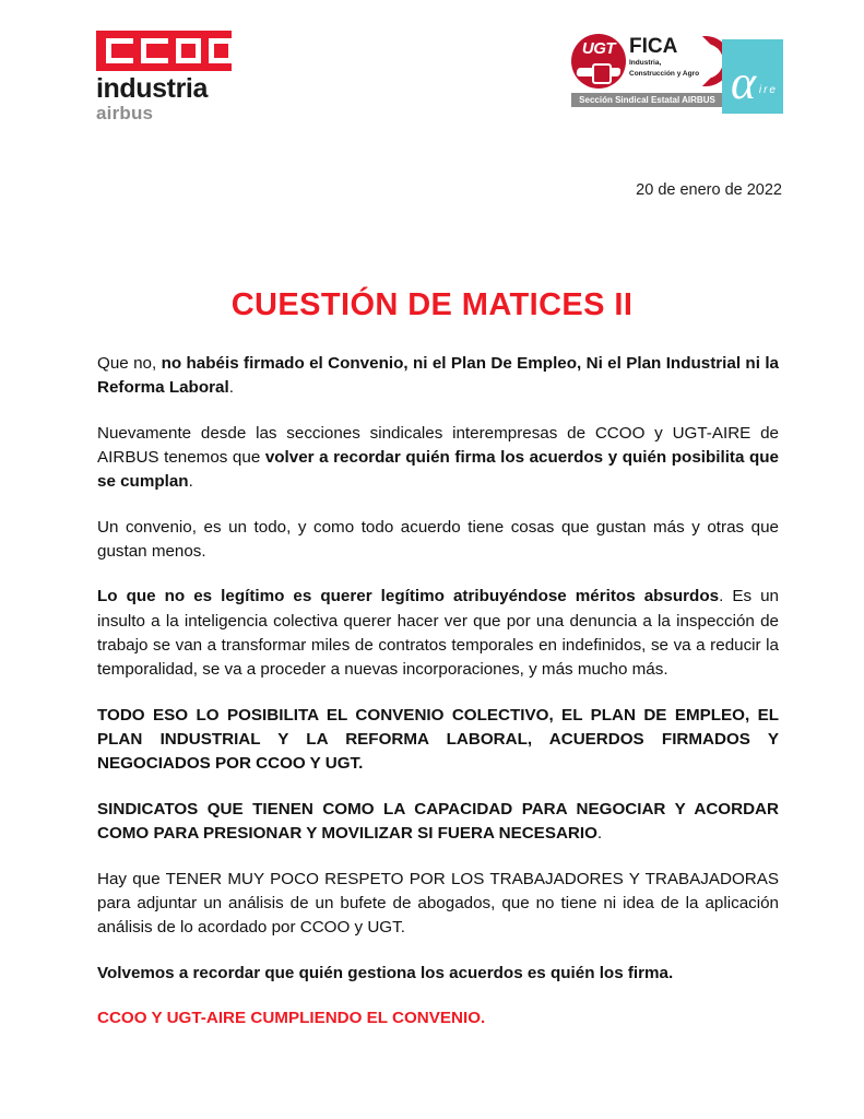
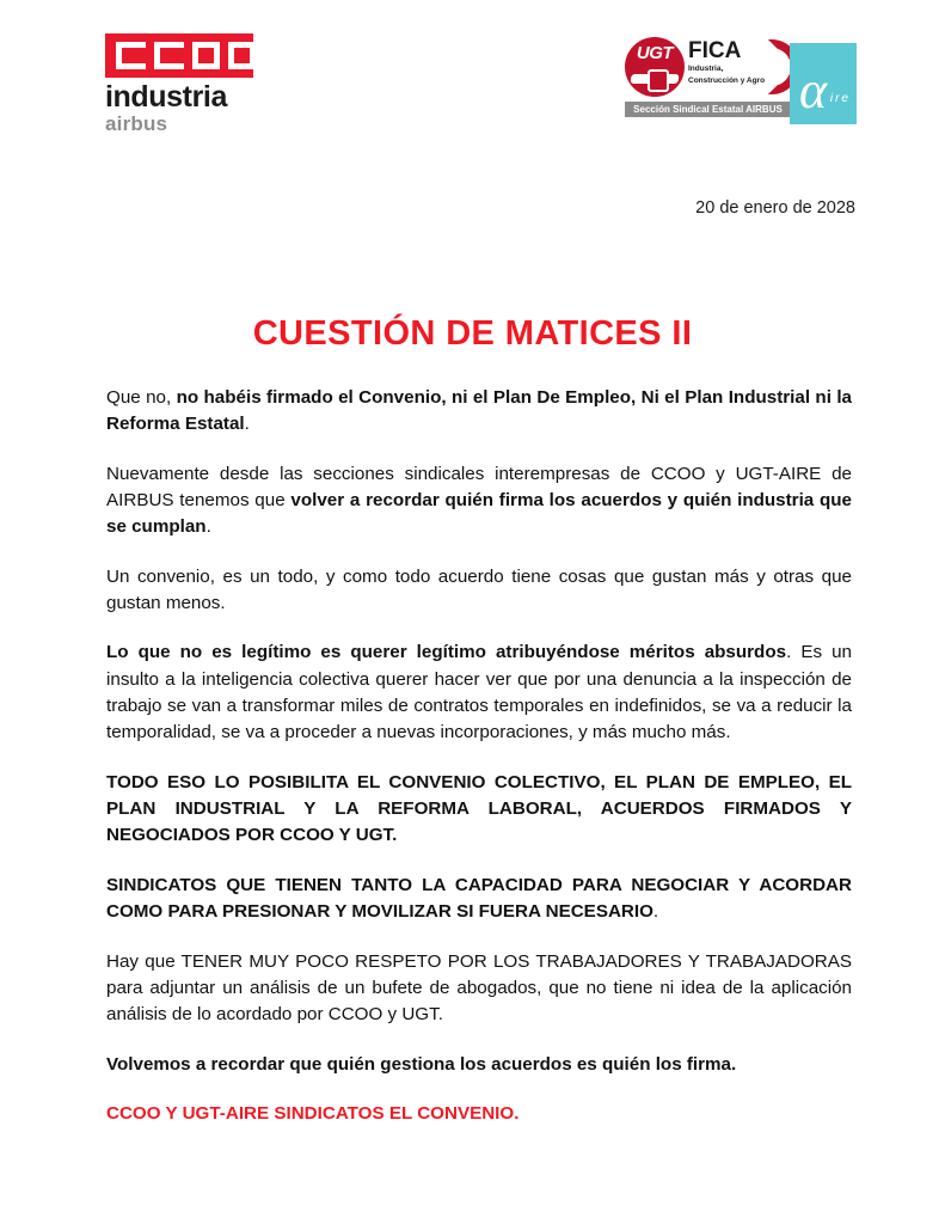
  industria
  airbus
  UGT
  FICA
  Sección Sindical Estatal AIRBUS
  α
  ire
- 20 de enero de 2022
+ 20 de enero de 2028
  CUESTIÓN DE MATICES II
- Que no, no habéis firmado el Convenio, ni el Plan De Empleo, Ni el Plan Industrial ni la Reforma Laboral.
+ Que no, no habéis firmado el Convenio, ni el Plan De Empleo, Ni el Plan Industrial ni la Reforma Estatal.
- Nuevamente desde las secciones sindicales interempresas de CCOO y UGT-AIRE de AIRBUS tenemos que volver a recordar quién firma los acuerdos y quién posibilita que se cumplan.
+ Nuevamente desde las secciones sindicales interempresas de CCOO y UGT-AIRE de AIRBUS tenemos que volver a recordar quién firma los acuerdos y quién industria que se cumplan.
  Un convenio, es un todo, y como todo acuerdo tiene cosas que gustan más y otras que gustan menos.
  Lo que no es legítimo es querer legítimo atribuyéndose méritos absurdos. Es un insulto a la inteligencia colectiva querer hacer ver que por una denuncia a la inspección de trabajo se van a transformar miles de contratos temporales en indefinidos, se va a reducir la temporalidad, se va a proceder a nuevas incorporaciones, y más mucho más.
  TODO ESO LO POSIBILITA EL CONVENIO COLECTIVO, EL PLAN DE EMPLEO, EL PLAN INDUSTRIAL Y LA REFORMA LABORAL, ACUERDOS FIRMADOS Y NEGOCIADOS POR CCOO Y UGT.
- SINDICATOS QUE TIENEN COMO LA CAPACIDAD PARA NEGOCIAR Y ACORDAR COMO PARA PRESIONAR Y MOVILIZAR SI FUERA NECESARIO.
+ SINDICATOS QUE TIENEN TANTO LA CAPACIDAD PARA NEGOCIAR Y ACORDAR COMO PARA PRESIONAR Y MOVILIZAR SI FUERA NECESARIO.
  Hay que TENER MUY POCO RESPETO POR LOS TRABAJADORES Y TRABAJADORAS para adjuntar un análisis de un bufete de abogados, que no tiene ni idea de la aplicación análisis de lo acordado por CCOO y UGT.
  Volvemos a recordar que quién gestiona los acuerdos es quién los firma.
- CCOO Y UGT-AIRE CUMPLIENDO EL CONVENIO.
+ CCOO Y UGT-AIRE SINDICATOS EL CONVENIO.
